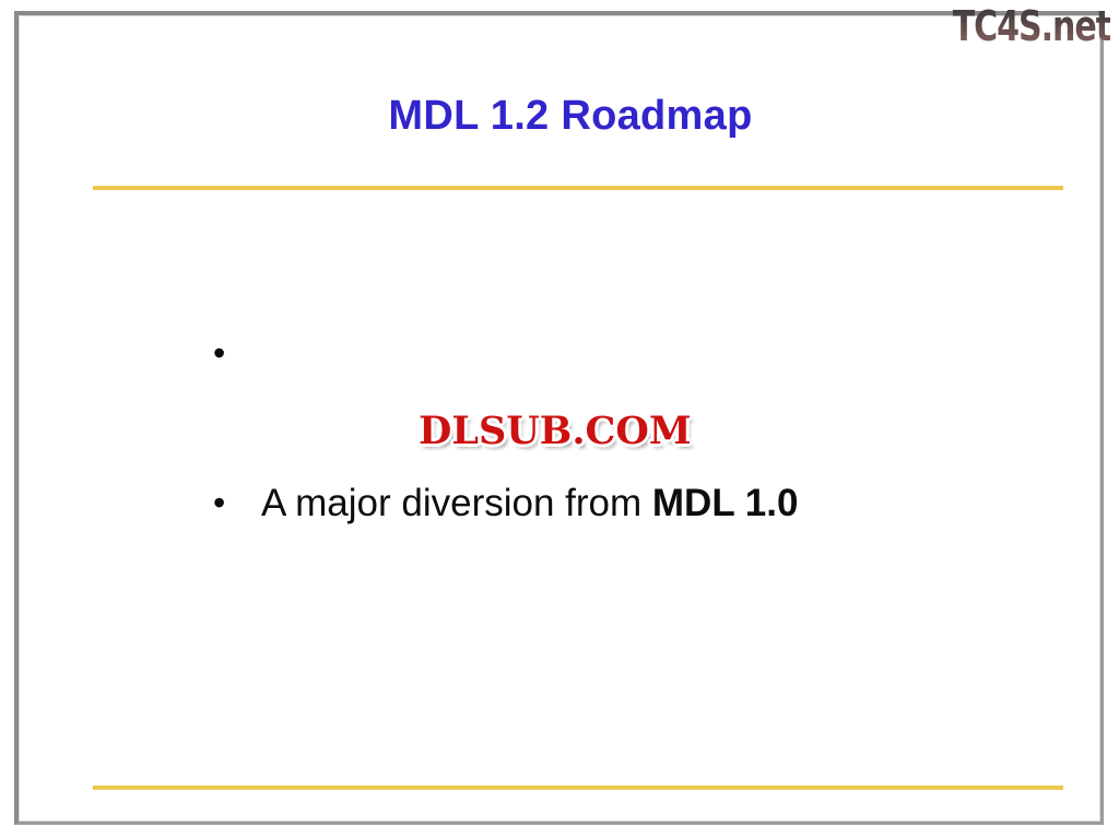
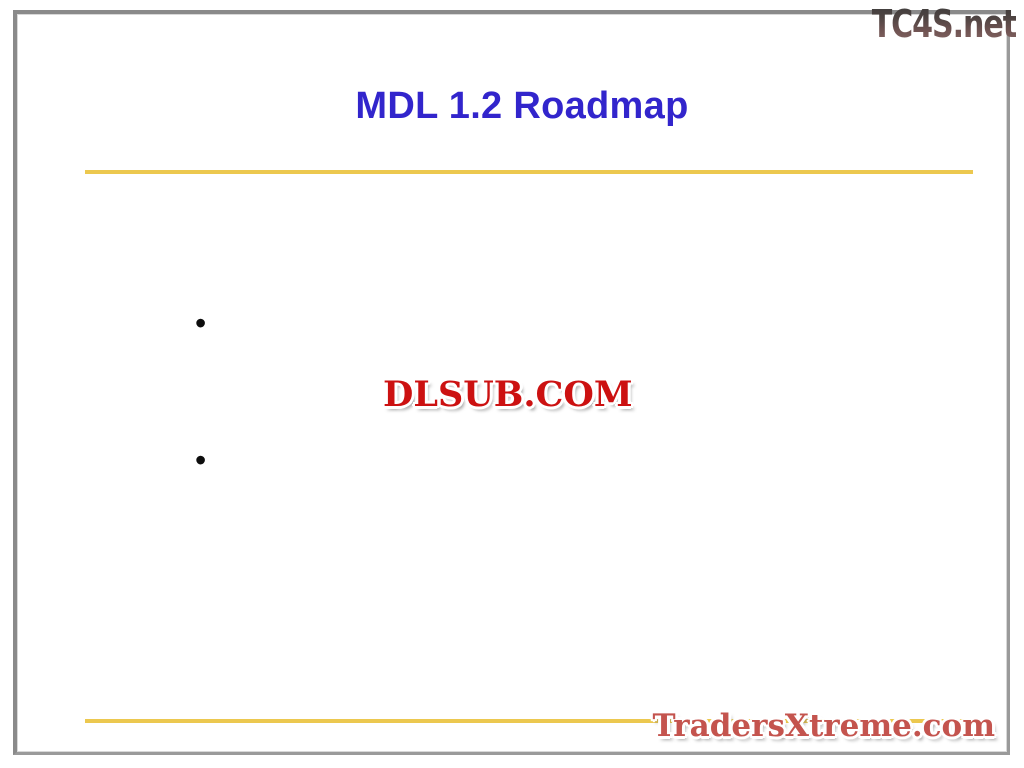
  MDL 1.2 Roadmap
  •
  •
- A major diversion from MDL 1.0
  DLSUB.COM
+ TradersXtreme.com
  TC4S.net
